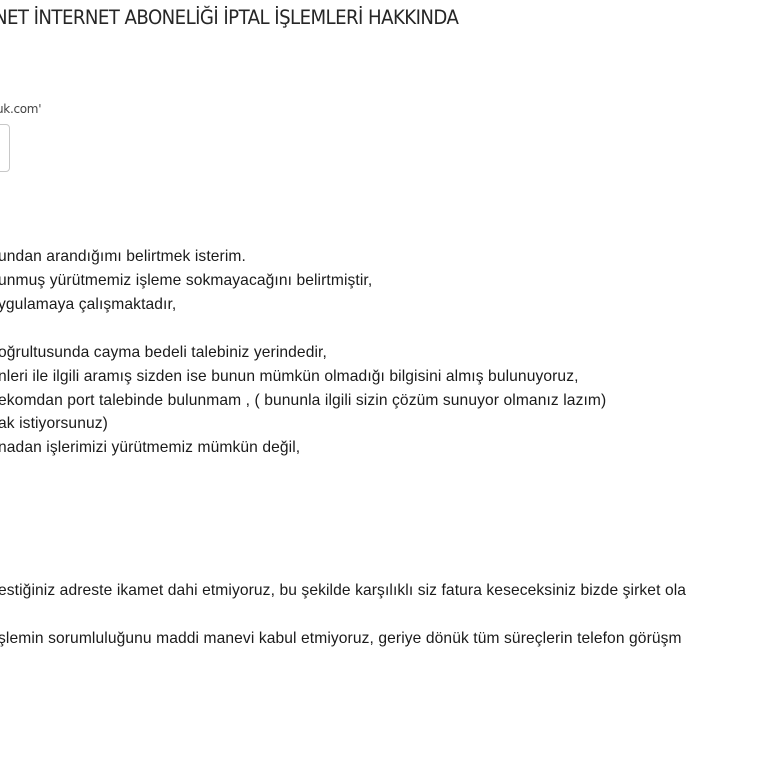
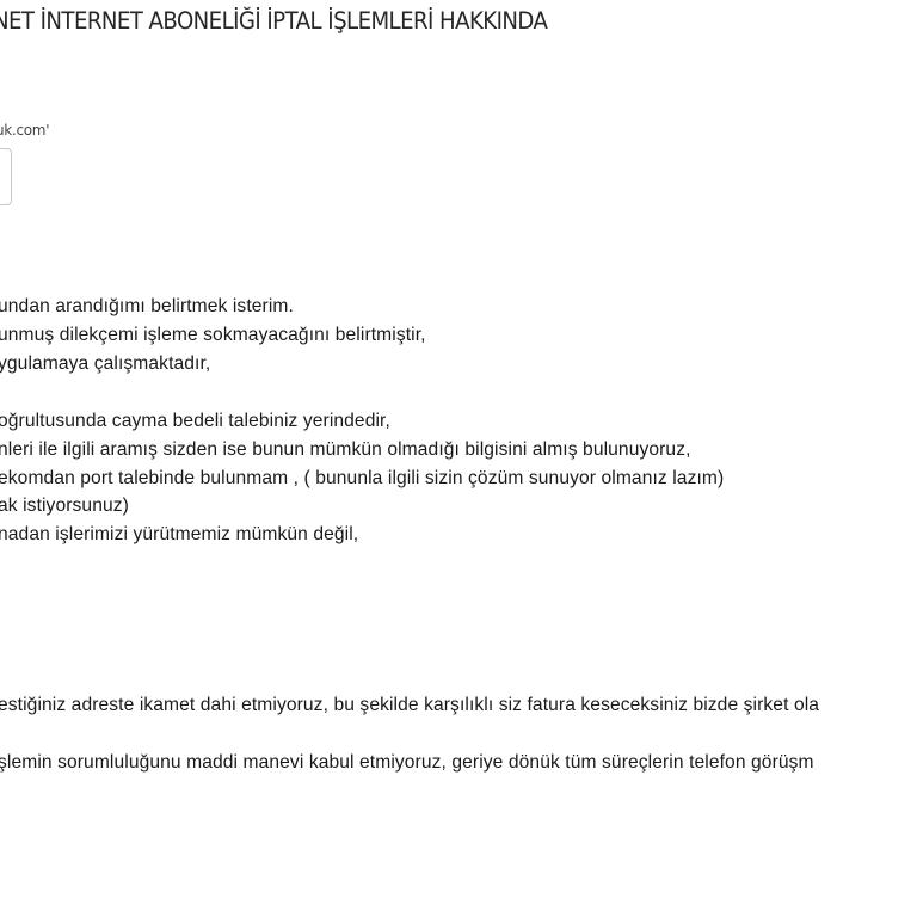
  NET İNTERNET ABONELİĞİ İPTAL İŞLEMLERİ HAKKINDA
  k.com'
  undan arandığımı belirtmek isterim.
- unmuş yürütmemiz işleme sokmayacağını belirtmiştir,
+ unmuş dilekçemi işleme sokmayacağını belirtmiştir,
  ygulamaya çalışmaktadır,
  oğrultusunda cayma bedeli talebiniz yerindedir,
  nleri ile ilgili aramış sizden ise bunun mümkün olmadığı bilgisini almış bulunuyoruz,
  ekomdan port talebinde bulunmam , ( bununla ilgili sizin çözüm sunuyor olmanız lazım)
  ak istiyorsunuz)
  nadan işlerimizi yürütmemiz mümkün değil,
  estiğiniz adreste ikamet dahi etmiyoruz, bu şekilde karşılıklı siz fatura keseceksiniz bizde şirket ola
  şlemin sorumluluğunu maddi manevi kabul etmiyoruz, geriye dönük tüm süreçlerin telefon görüşm
